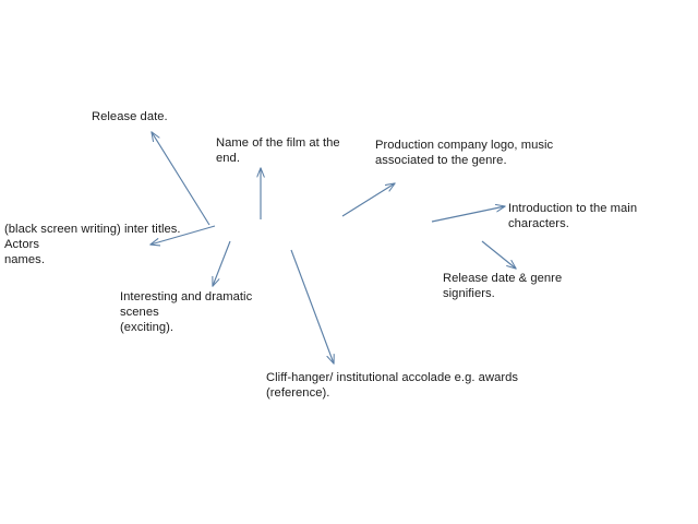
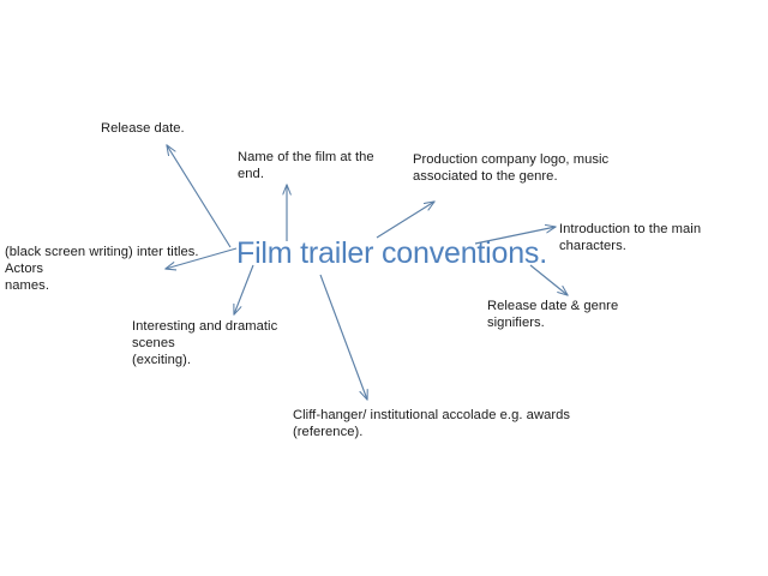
+ Film trailer conventions.
  Release date.
  Name of the film at the
  end.
  Production company logo, music
  associated to the genre.
  Introduction to the main characters.
  (black screen writing) inter titles. Actors
  names.
  Release date & genre
  signifiers.
  Interesting and dramatic scenes
  (exciting).
  Cliff-hanger/ institutional accolade e.g. awards (reference).
